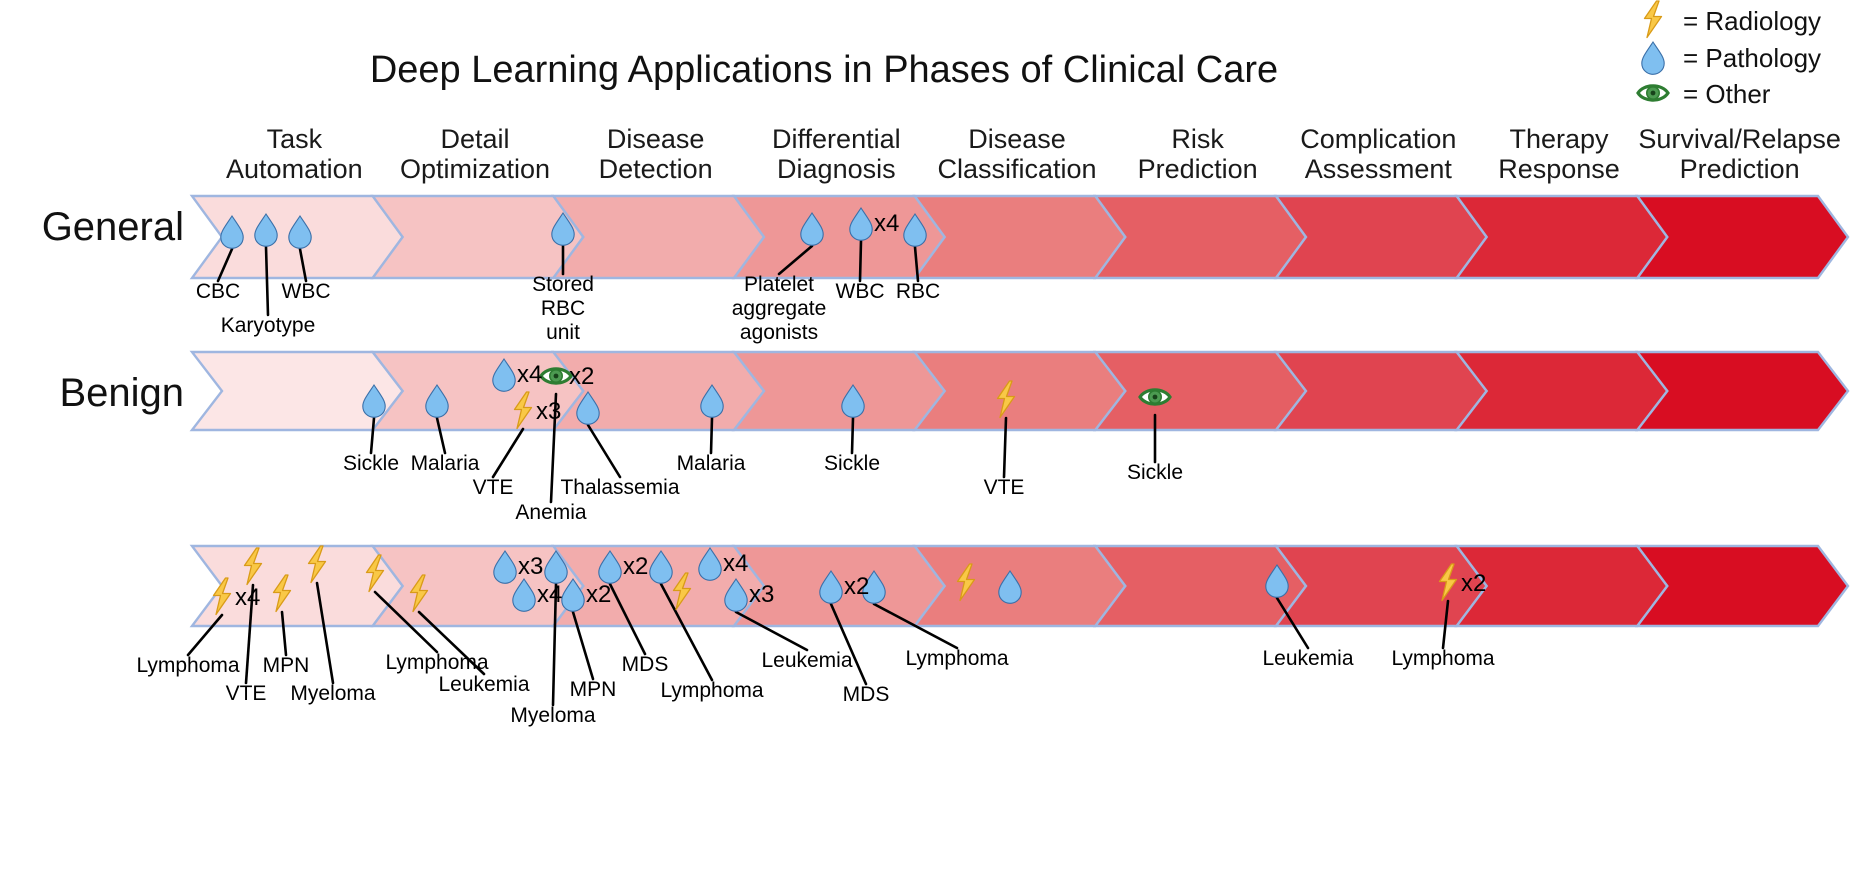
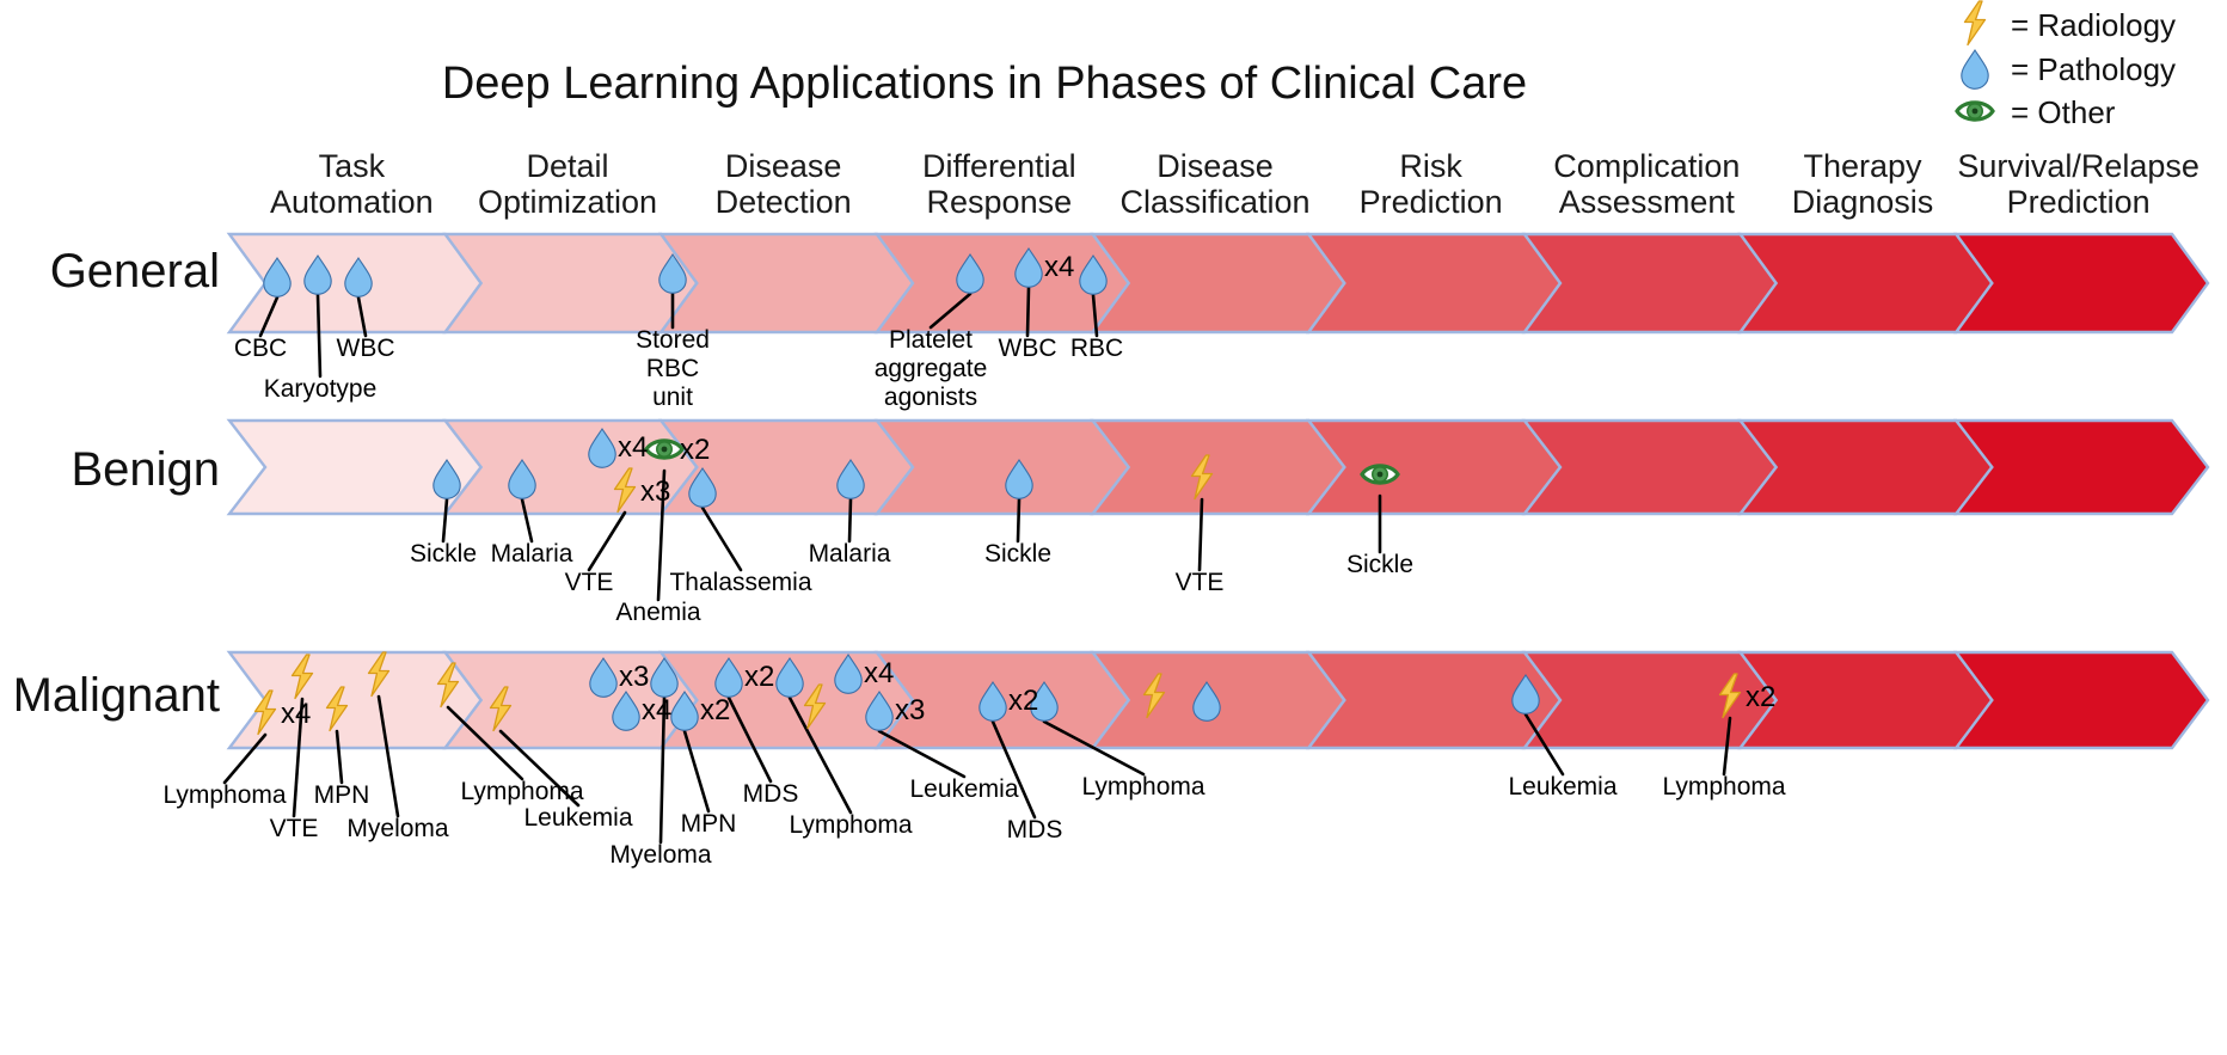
  Deep Learning Applications in Phases of Clinical Care
  = Radiology
  = Pathology
  = Other
  Task
  Automation
  Detail
  Optimization
  Disease
  Detection
  Differential
- Diagnosis
+ Response
  Disease
  Classification
  Risk
  Prediction
  Complication
  Assessment
  Therapy
- Response
+ Diagnosis
  Survival/Relapse
  Prediction
  General
  Benign
+ Malignant
  CBC
  Karyotype
  WBC
  Stored RBC unit
  Platelet aggregate agonists
  WBC
  x4
  RBC
  Sickle
  Malaria
  x4
  VTE
  x3
  Anemia
  x2
  Thalassemia
  Malaria
  Sickle
  VTE
  Sickle
  Lymphoma
  x4
  VTE
  MPN
  Myeloma
  Lymphoma
  Leukemia
  x3
  x4
  Myeloma
  MPN
  x2
  MDS
  x2
  Lymphoma
  x4
  Leukemia
  x3
  MDS
  x2
  Lymphoma
  Leukemia
  Lymphoma
  x2
